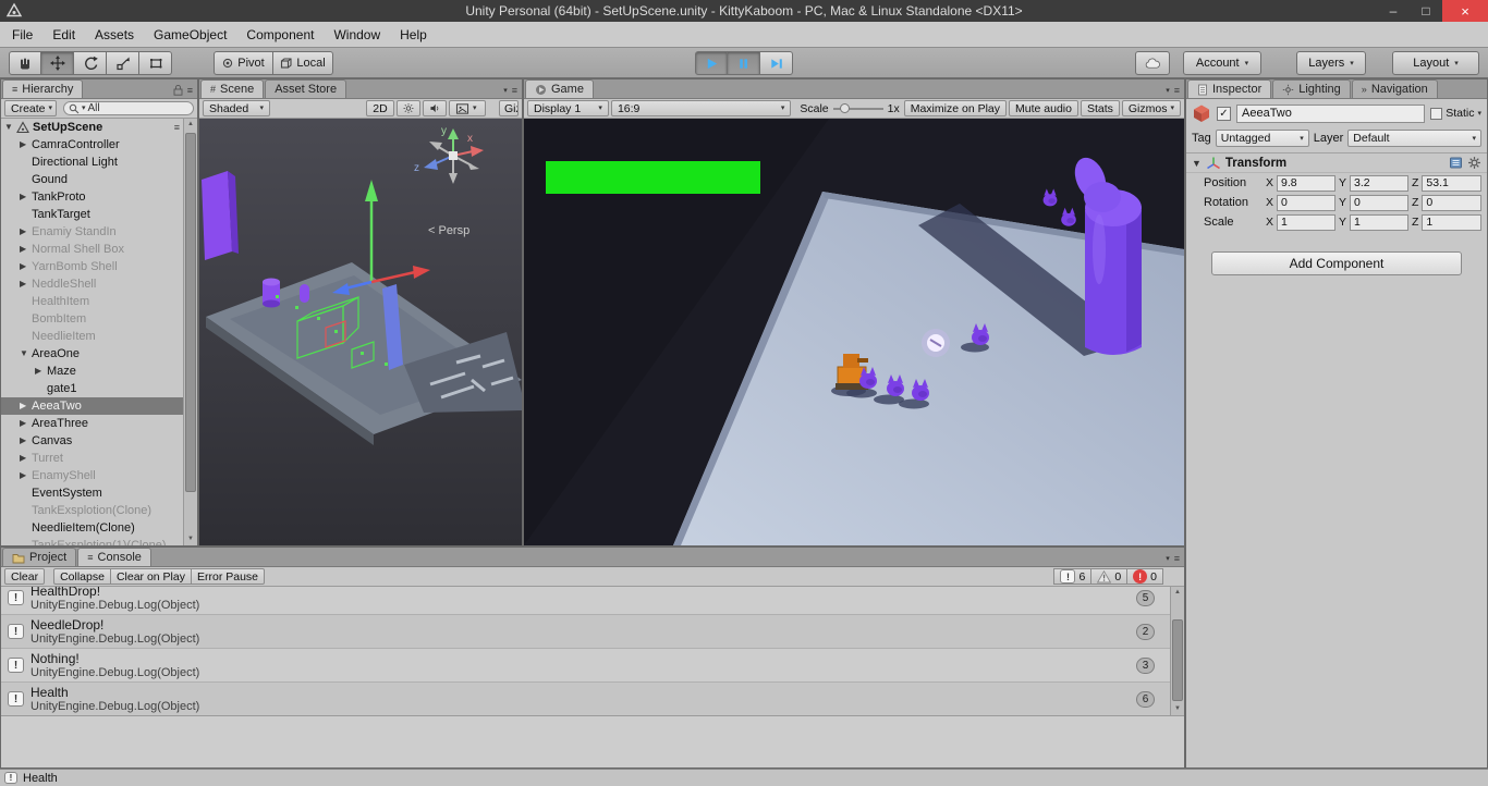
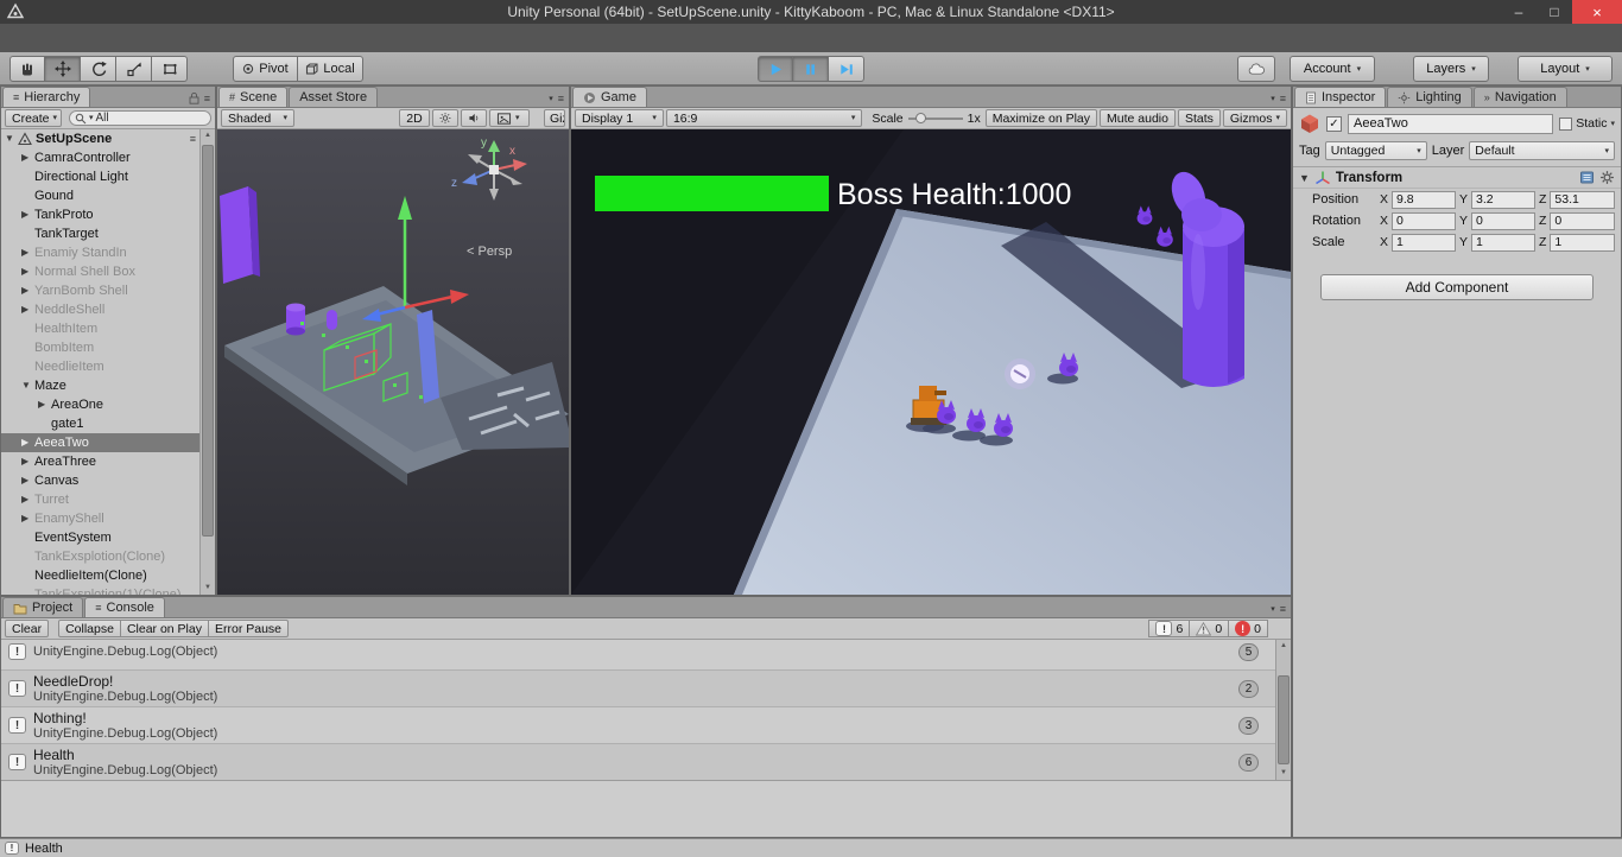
  Unity Personal (64bit) - SetUpScene.unity - KittyKaboom - PC, Mac & Linux Standalone <DX11>
  –
  □
  ×
- File
- Edit
- Assets
- GameObject
- Component
- Window
- Help
  Pivot
  Local
  Account
  Layers
  Layout
  ≡
  Hierarchy
  ≡
  Create
  All
  ▼
  SetUpScene
  ≡
  ▶
  CamraController
  Directional Light
  Gound
  ▶
  TankProto
  TankTarget
  ▶
  Enamiy StandIn
  ▶
  Normal Shell Box
  ▶
  YarnBomb Shell
  ▶
  NeddleShell
  HealthItem
  BombItem
  NeedlieItem
  ▼
- AreaOne
+ Maze
  ▶
- Maze
+ AreaOne
  gate1
  ▶
  AeeaTwo
  ▶
  AreaThree
  ▶
  Canvas
  ▶
  Turret
  ▶
  EnamyShell
  EventSystem
  TankExsplotion(Clone)
  NeedlieItem(Clone)
  #
  Scene
  Asset Store
  ≡
  Shaded
  2D
  y
  x
  z
  < Persp
  Game
  ≡
  Display 1
  16:9
  Scale
  1x
  Maximize on Play
  Mute audio
  Stats
  Gizmos
+ Boss Health:1000
  Inspector
  Lighting
  »
  Navigation
  ✓
  AeeaTwo
  Static
  Tag
  Untagged
  Layer
  Default
  ▼
  Transform
  Position
  X
  9.8
  Y
  3.2
  Z
  53.1
  Rotation
  X
  0
  Y
  0
  Z
  0
  Scale
  X
  1
  Y
  1
  Z
  1
  Add Component
  Project
  ≡
  Console
  ≡
  Clear
  Collapse
  Clear on Play
  Error Pause
  !
  6
  0
  !
  0
  !
- HealthDrop!
  UnityEngine.Debug.Log(Object)
  5
  !
  NeedleDrop!
  UnityEngine.Debug.Log(Object)
  2
  !
  Nothing!
  UnityEngine.Debug.Log(Object)
  3
  !
  Health
  UnityEngine.Debug.Log(Object)
  6
  !
  Health
